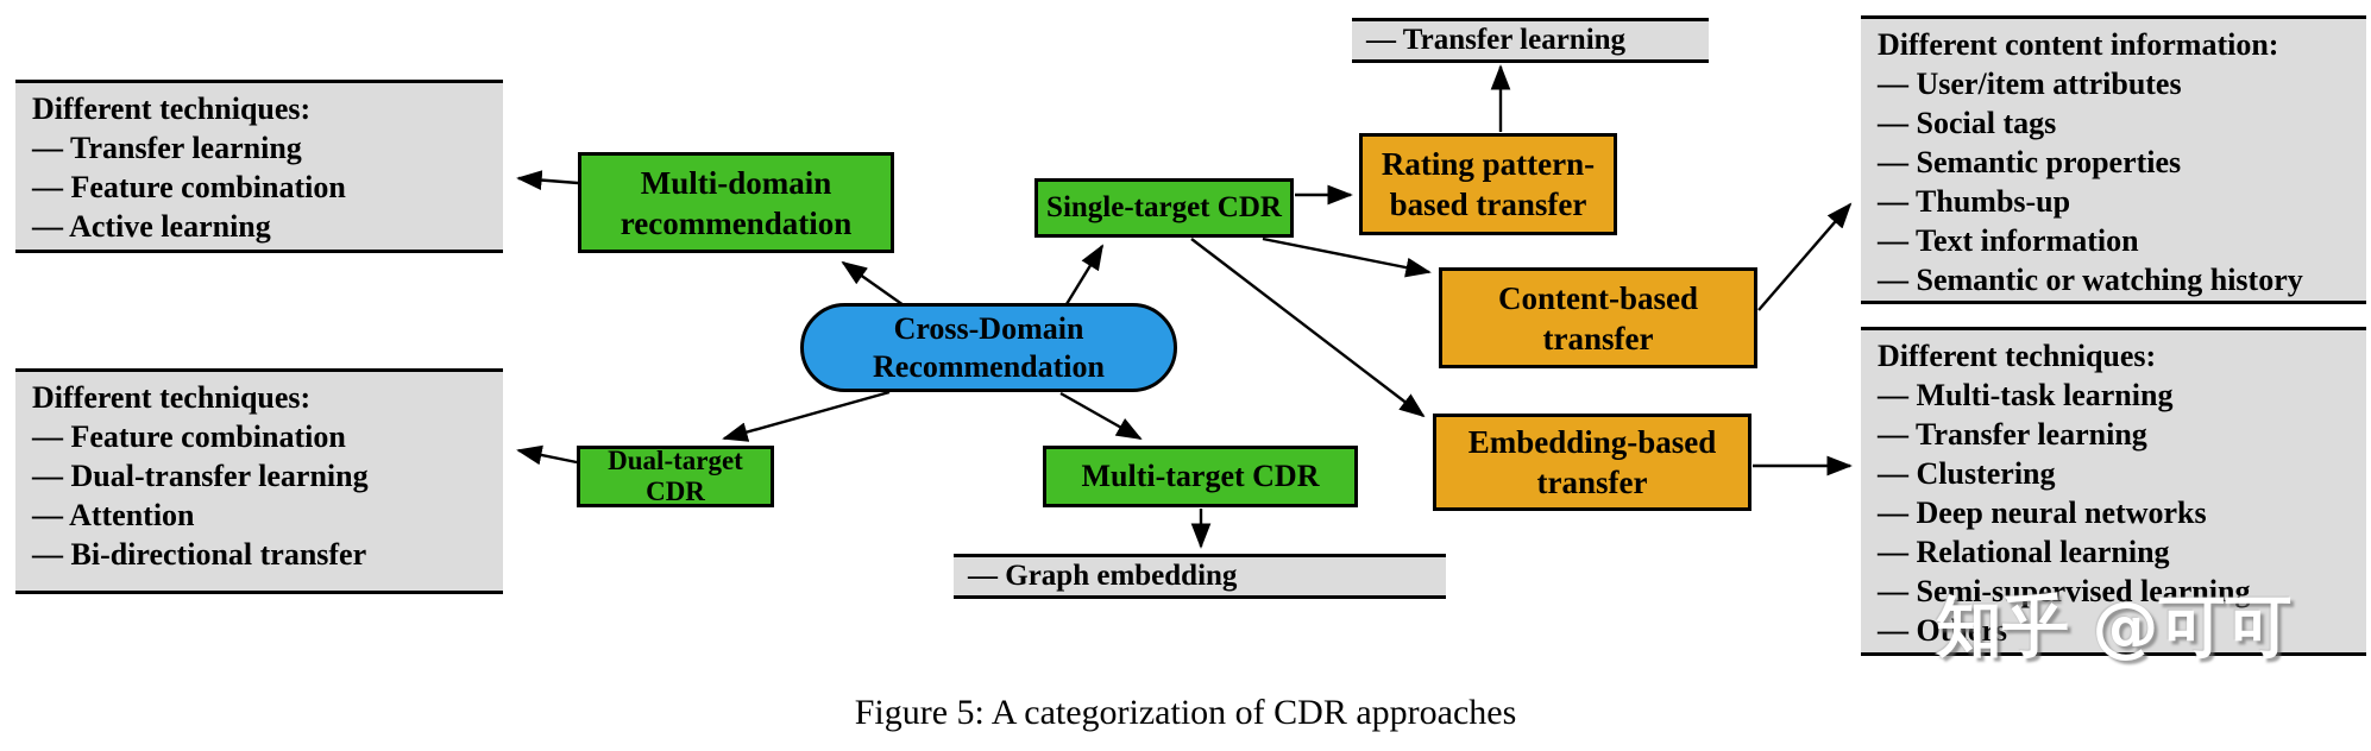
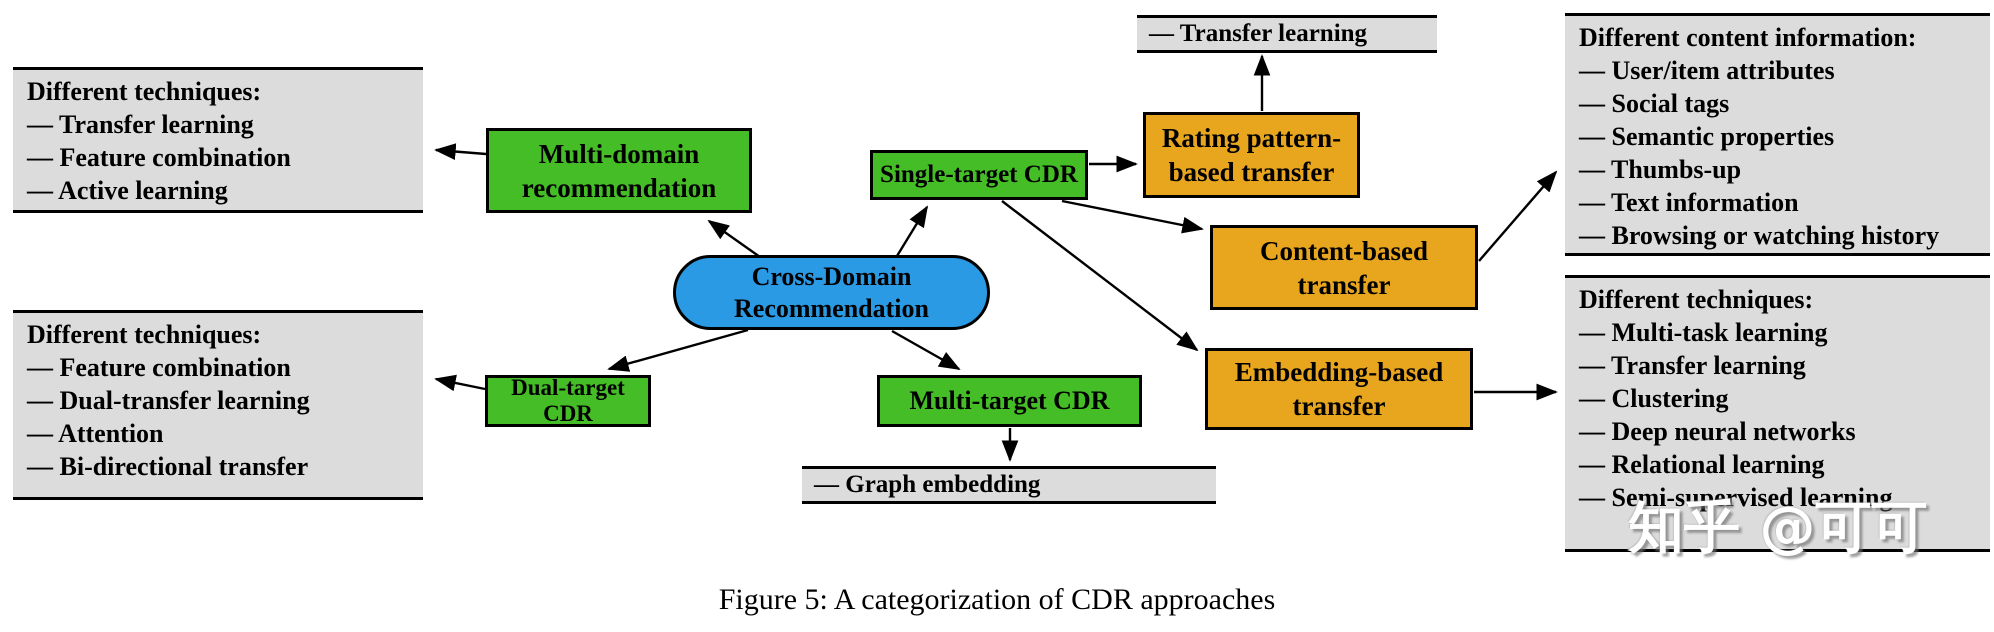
  Different techniques:
  — Transfer learning
  — Feature combination
  — Active learning
  Different techniques:
  — Feature combination
  — Dual-transfer learning
  — Attention
  — Bi-directional transfer
  Different content information:
  — User/item attributes
  — Social tags
  — Semantic properties
  — Thumbs-up
  — Text information
- — Semantic or watching history
+ — Browsing or watching history
  Different techniques:
  — Multi-task learning
  — Transfer learning
  — Clustering
  — Deep neural networks
  — Relational learning
  — Semi-supervised learning
- — Others
  — Transfer learning
  — Graph embedding
  Cross-Domain Recommendation
  Multi-domain recommendation
  Single-target CDR
  Dual-target CDR
  Multi-target CDR
  Rating pattern-based transfer
  Content-based transfer
  Embedding-based transfer
  Figure 5: A categorization of CDR approaches
  知乎 @可可
